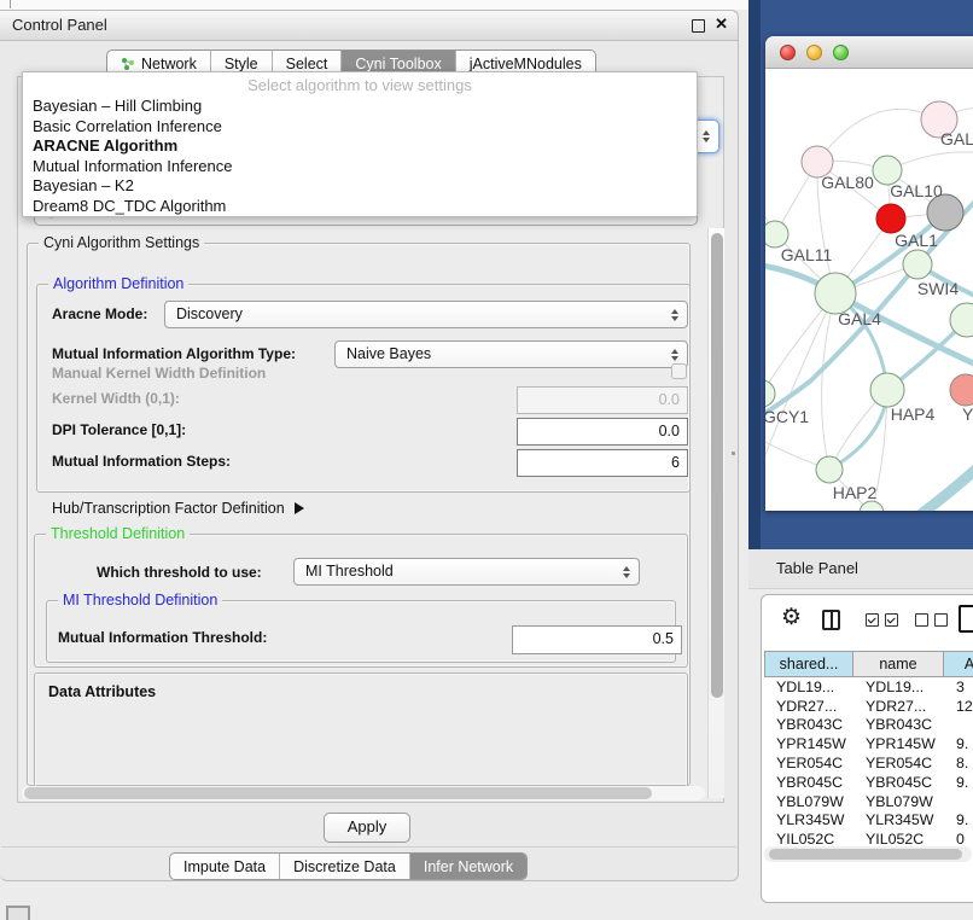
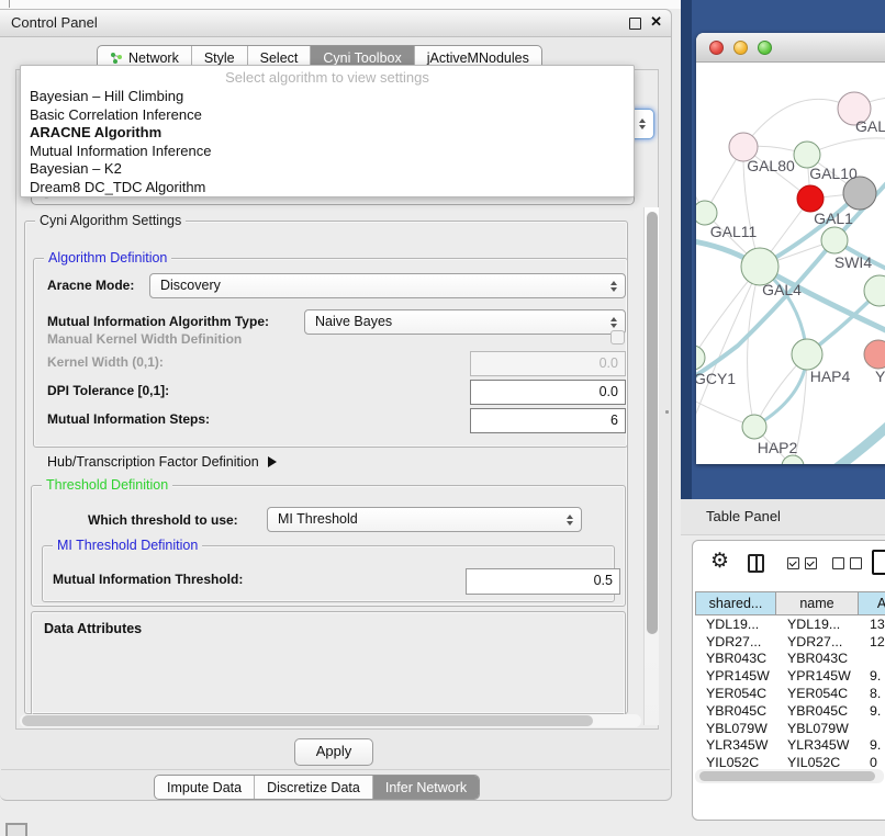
  Control Panel
  ✕
  Network
  Style
  Select
  Cyni Toolbox
  jActiveMNodules
  Select algorithm to view settings
  Bayesian – Hill Climbing
  Basic Correlation Inference
  ARACNE Algorithm
  Mutual Information Inference
  Bayesian – K2
  Dream8 DC_TDC Algorithm
  Cyni Algorithm Settings
  Algorithm Definition
  Aracne Mode:
  Discovery
  Mutual Information Algorithm Type:
  Naive Bayes
  Manual Kernel Width Definition
  Kernel Width (0,1):
  0.0
  DPI Tolerance [0,1]:
  0.0
  Mutual Information Steps:
  6
  Hub/Transcription Factor Definition
  Threshold Definition
  Which threshold to use:
  MI Threshold
  MI Threshold Definition
  Mutual Information Threshold:
  0.5
  Data Attributes
  Apply
  Impute Data
  Discretize Data
  Infer Network
  GAL80
  GAL10
  GAL1
  GAL11
  SWI4
  GAL4
  HAP4
  HAP2
  GCY1
  GAL
  Y
  Table Panel
  ⚙
  shared...
  name
  A
  YDL19...
  YDL19...
- 3
+ 13
  YDR27...
  YDR27...
  12
  YBR043C
  YBR043C
  YPR145W
  YPR145W
  9.
  YER054C
  YER054C
  8.
  YBR045C
  YBR045C
  9.
  YBL079W
  YBL079W
  YLR345W
  YLR345W
  9.
  YIL052C
  YIL052C
  0
